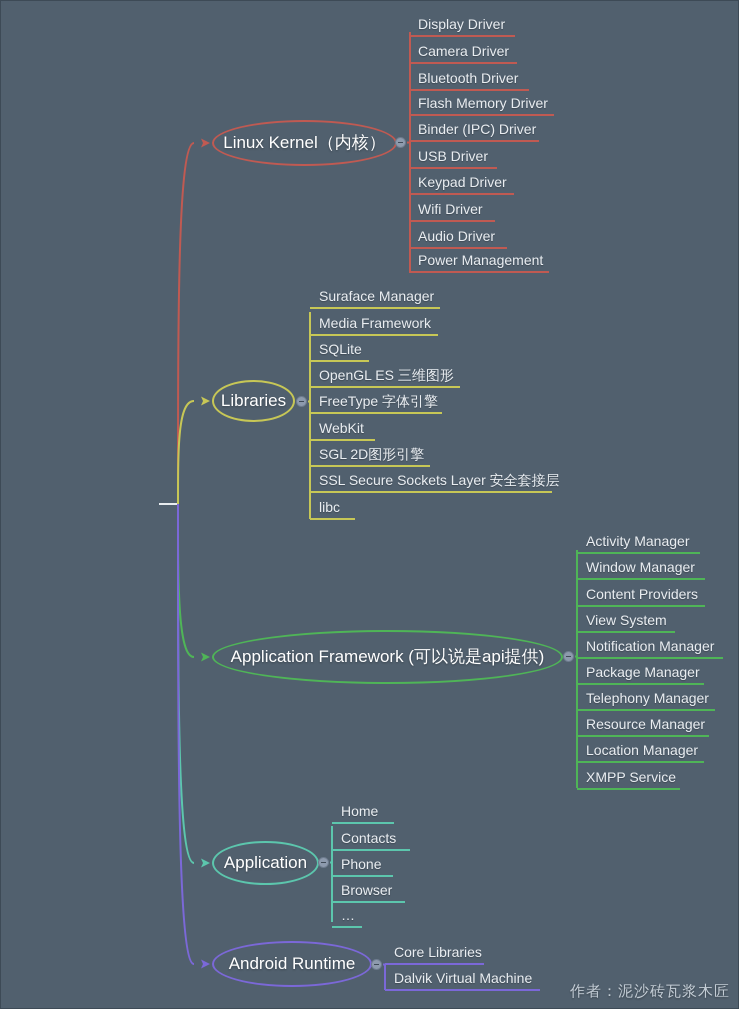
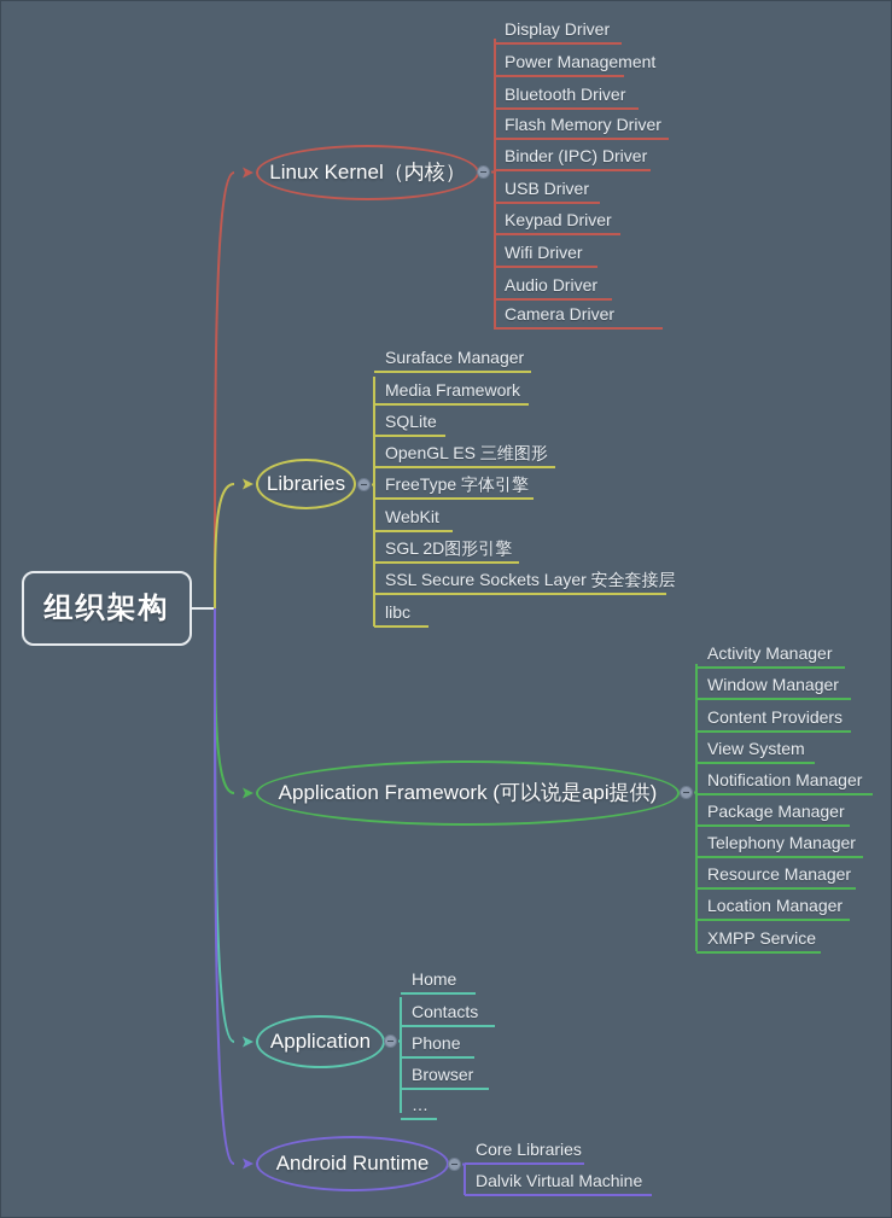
+ 组织架构
  Linux Kernel（内核）
  Display Driver
- Camera Driver
+ Power Management
  Bluetooth Driver
  Flash Memory Driver
  Binder (IPC) Driver
  USB Driver
  Keypad Driver
  Wifi Driver
  Audio Driver
- Power Management
+ Camera Driver
  Libraries
  Suraface Manager
  Media Framework
  SQLite
  OpenGL ES 三维图形
  FreeType 字体引擎
  WebKit
  SGL 2D图形引擎
  SSL Secure Sockets Layer 安全套接层
  libc
  Application Framework (可以说是api提供)
  Activity Manager
  Window Manager
  Content Providers
  View System
  Notification Manager
  Package Manager
  Telephony Manager
  Resource Manager
  Location Manager
  XMPP Service
  Application
  Home
  Contacts
  Phone
  Browser
  …
  Android Runtime
  Core Libraries
  Dalvik Virtual Machine
- 作者：泥沙砖瓦浆木匠
